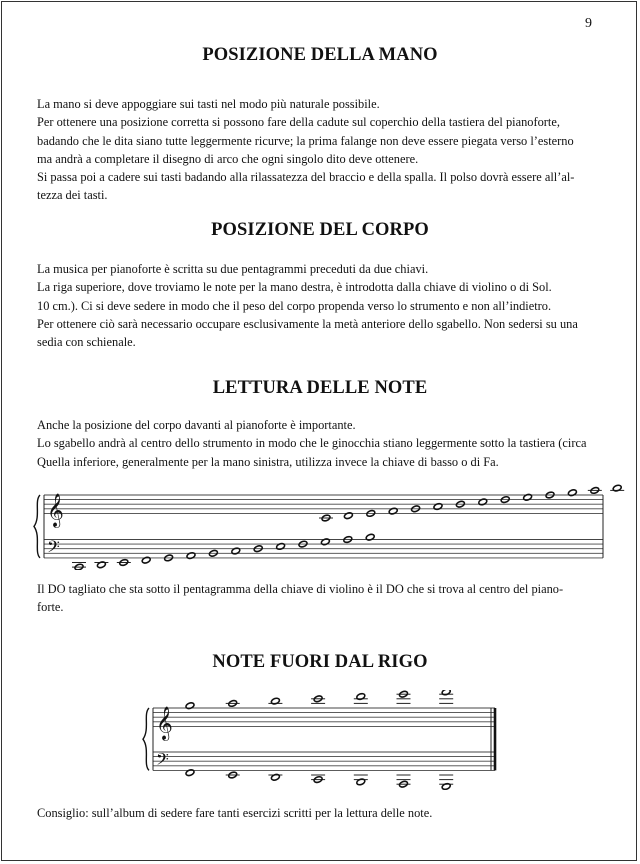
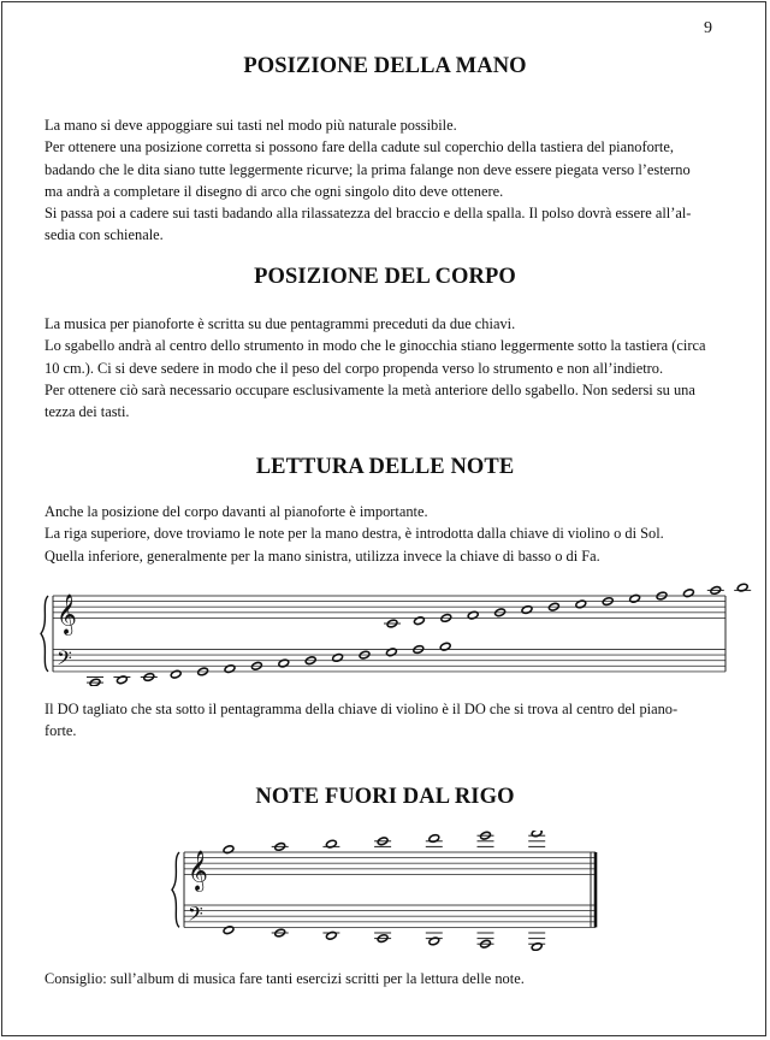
  9
  POSIZIONE DELLA MANO
  La mano si deve appoggiare sui tasti nel modo più naturale possibile.
  Per ottenere una posizione corretta si possono fare della cadute sul coperchio della tastiera del pianoforte,
  badando che le dita siano tutte leggermente ricurve; la prima falange non deve essere piegata verso l’esterno
  ma andrà a completare il disegno di arco che ogni singolo dito deve ottenere.
  Si passa poi a cadere sui tasti badando alla rilassatezza del braccio e della spalla. Il polso dovrà essere all’al-
- tezza dei tasti.
+ sedia con schienale.
  POSIZIONE DEL CORPO
  La musica per pianoforte è scritta su due pentagrammi preceduti da due chiavi.
- La riga superiore, dove troviamo le note per la mano destra, è introdotta dalla chiave di violino o di Sol.
+ Lo sgabello andrà al centro dello strumento in modo che le ginocchia stiano leggermente sotto la tastiera (circa
  10 cm.). Ci si deve sedere in modo che il peso del corpo propenda verso lo strumento e non all’indietro.
  Per ottenere ciò sarà necessario occupare esclusivamente la metà anteriore dello sgabello. Non sedersi su una
- sedia con schienale.
+ tezza dei tasti.
  LETTURA DELLE NOTE
  Anche la posizione del corpo davanti al pianoforte è importante.
- Lo sgabello andrà al centro dello strumento in modo che le ginocchia stiano leggermente sotto la tastiera (circa
+ La riga superiore, dove troviamo le note per la mano destra, è introdotta dalla chiave di violino o di Sol.
  Quella inferiore, generalmente per la mano sinistra, utilizza invece la chiave di basso o di Fa.
  𝄞
  𝄢
  Il DO tagliato che sta sotto il pentagramma della chiave di violino è il DO che si trova al centro del piano-
  forte.
  NOTE FUORI DAL RIGO
  𝄞
  𝄢
- Consiglio: sull’album di sedere fare tanti esercizi scritti per la lettura delle note.
+ Consiglio: sull’album di musica fare tanti esercizi scritti per la lettura delle note.
